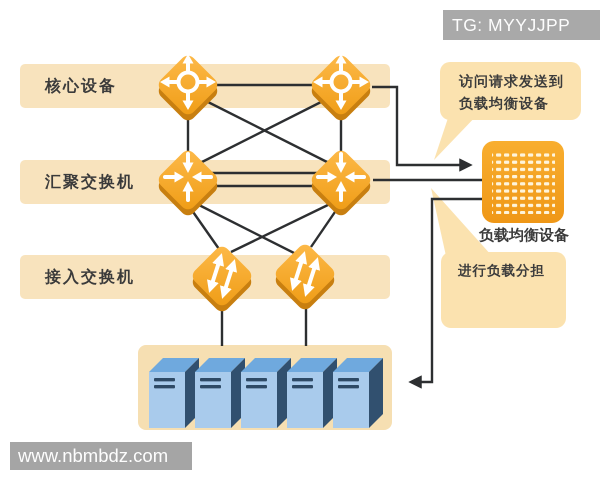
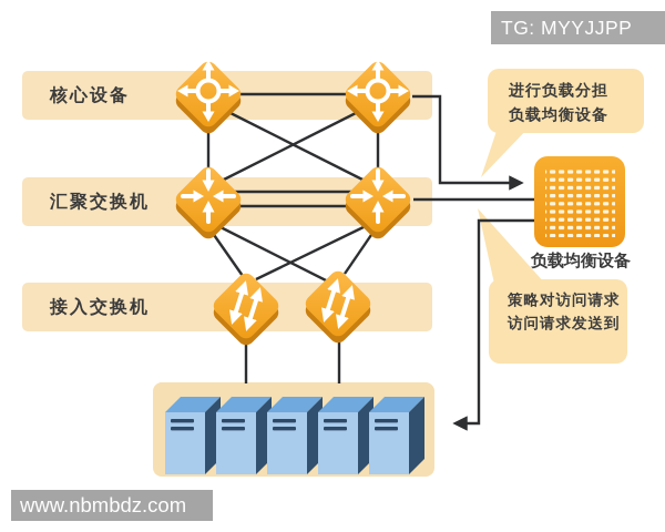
  核心设备
  汇聚交换机
  接入交换机
  负载均衡设备
- 访问请求发送到
+ 进行负载分担
  负载均衡设备
+ 策略对访问请求
- 进行负载分担
+ 访问请求发送到
  TG: MYYJJPP
  www.nbmbdz.com
